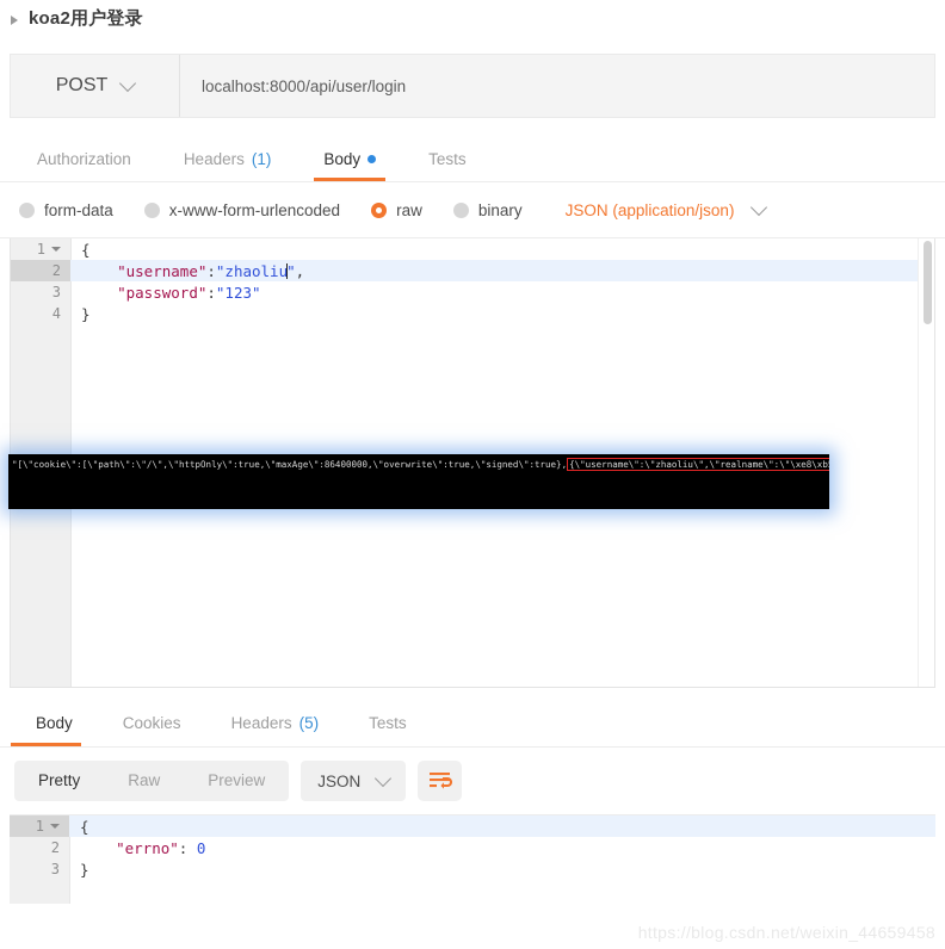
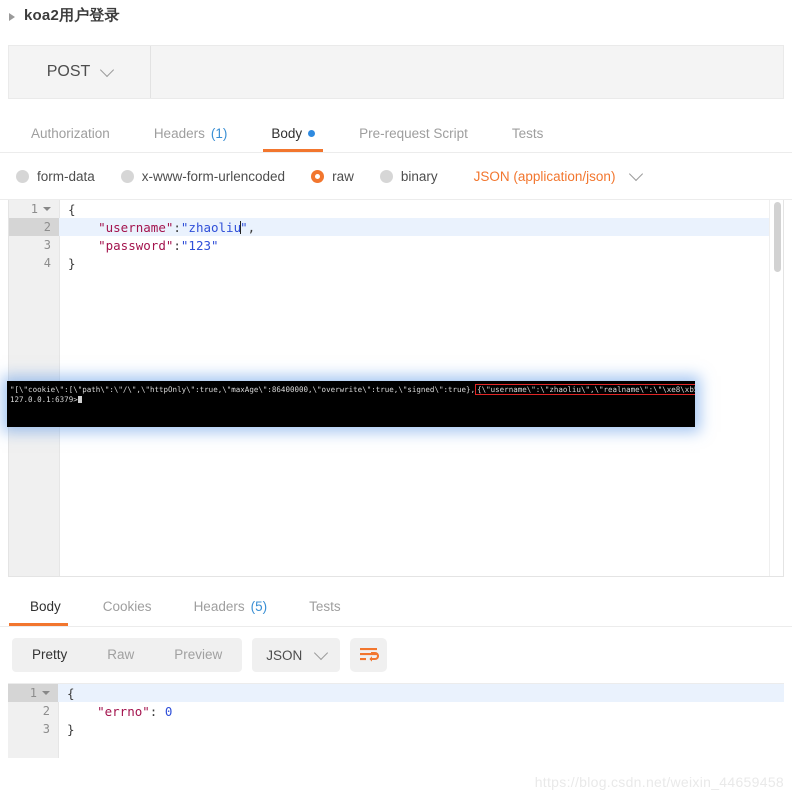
  koa2用户登录
  POST
- localhost:8000/api/user/login
  Authorization
  Headers
  (1)
  Body
+ Pre-request Script
  Tests
  form-data
  x-www-form-urlencoded
  raw
  binary
  JSON (application/json)
  1
  {
  2
  "username":"zhaoliu",
  3
  "password":"123"
  4
  }
  "[\"cookie\":[\"path\":\"/\",\"httpOnly\":true,\"maxAge\":86400000,\"overwrite\":true,\"signed\":true}, {\"username\":\"zhaoliu\",\"realname\":\"\xe8\xb
+ 127.0.0.1:6379>
  Body
  Cookies
  Headers
  (5)
  Tests
  Pretty
  Raw
  Preview
  JSON
  1
  {
  2
  "errno": 0
  3
  }
